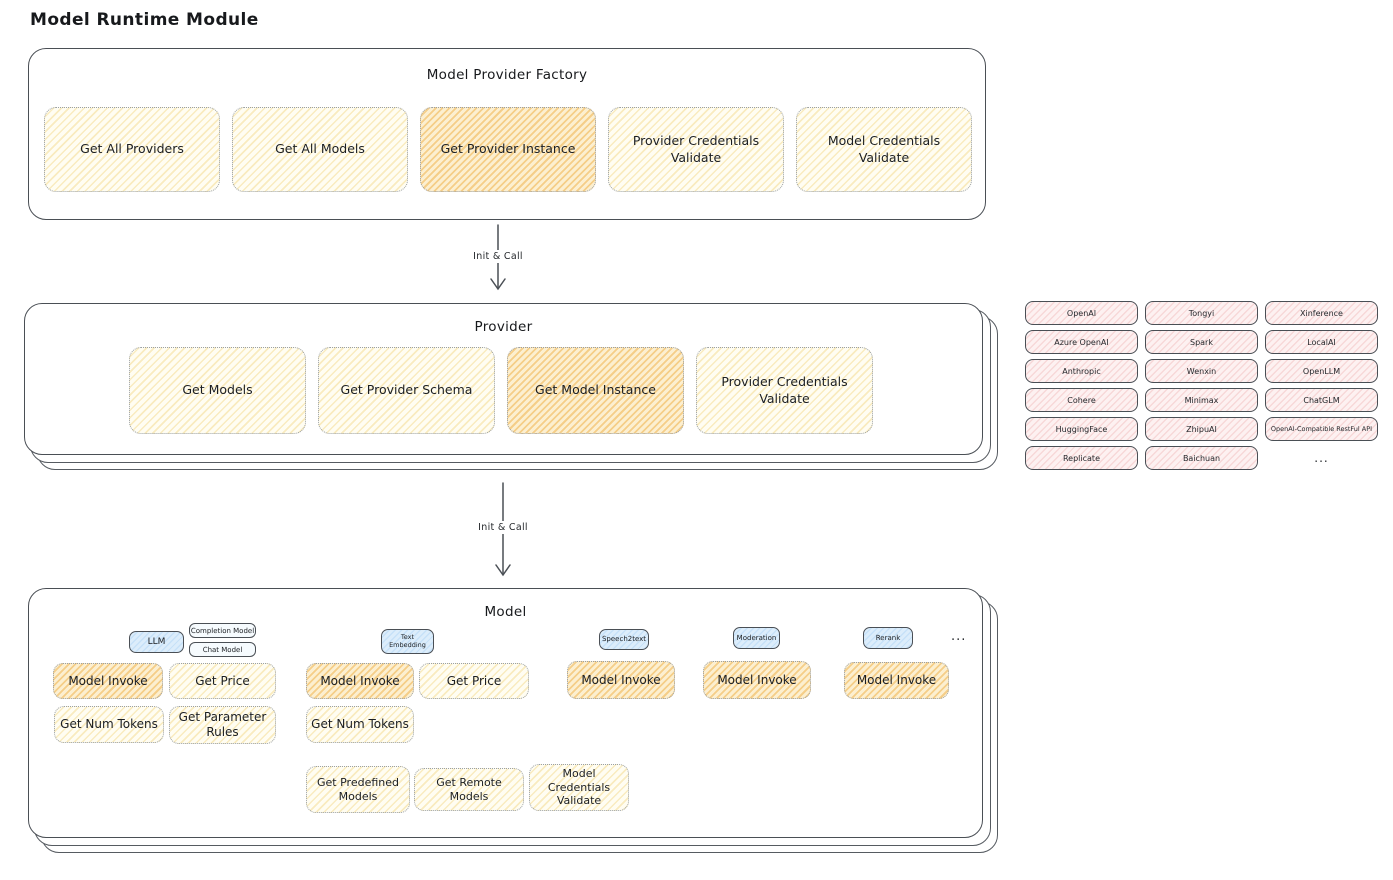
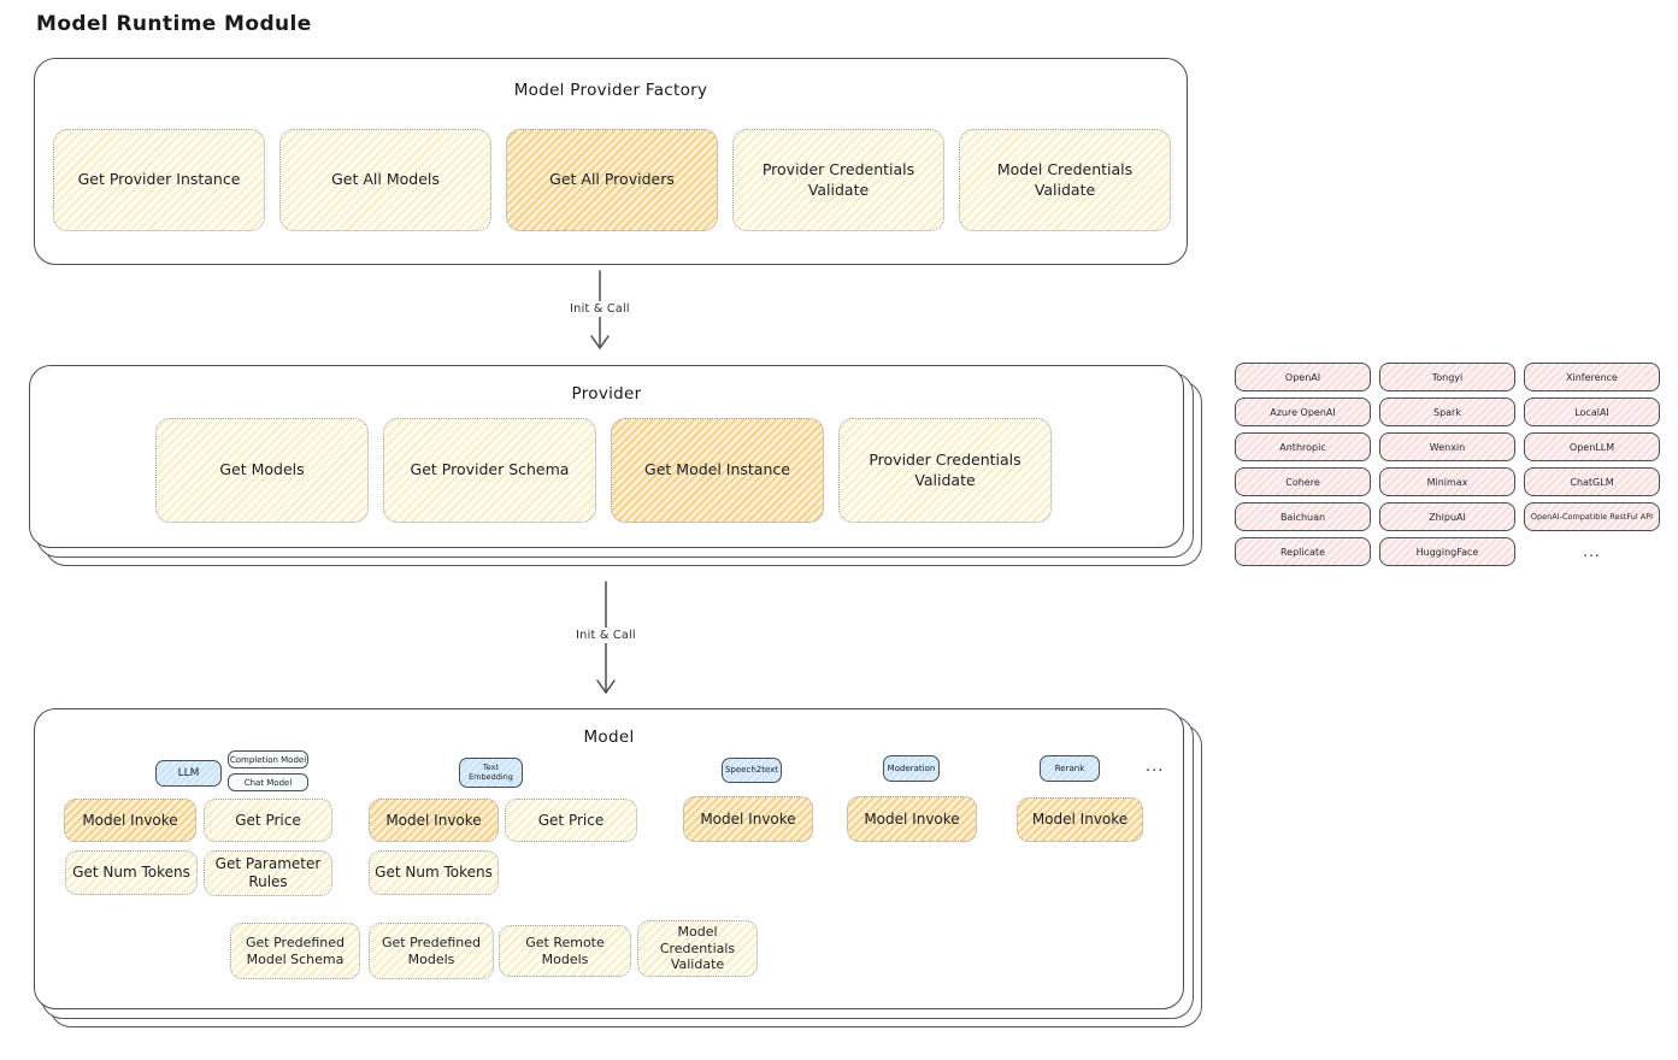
  Model Runtime Module
  Model Provider Factory
- Get All Providers
+ Get Provider Instance
  Get All Models
- Get Provider Instance
+ Get All Providers
  Provider Credentials Validate
  Model Credentials Validate
  Init & Call
  Provider
  Get Models
  Get Provider Schema
  Get Model Instance
  Provider Credentials Validate
  OpenAI
  Tongyi
  Xinference
  Azure OpenAI
  Spark
  LocalAI
  Anthropic
  Wenxin
  OpenLLM
  Cohere
  Minimax
  ChatGLM
- HuggingFace
+ Baichuan
  ZhipuAI
  OpenAI-Compatible RestFul API
  Replicate
- Baichuan
+ HuggingFace
  ...
  Init & Call
  Model
  LLM
  Completion Model
  Chat Model
  Text Embedding
  Speech2text
  Moderation
  Rerank
  ...
  Model Invoke
  Get Price
  Get Num Tokens
  Get Parameter Rules
  Model Invoke
  Get Price
  Get Num Tokens
  Model Invoke
  Model Invoke
  Model Invoke
+ Get Predefined Model Schema
  Get Predefined Models
  Get Remote Models
  Model Credentials Validate
